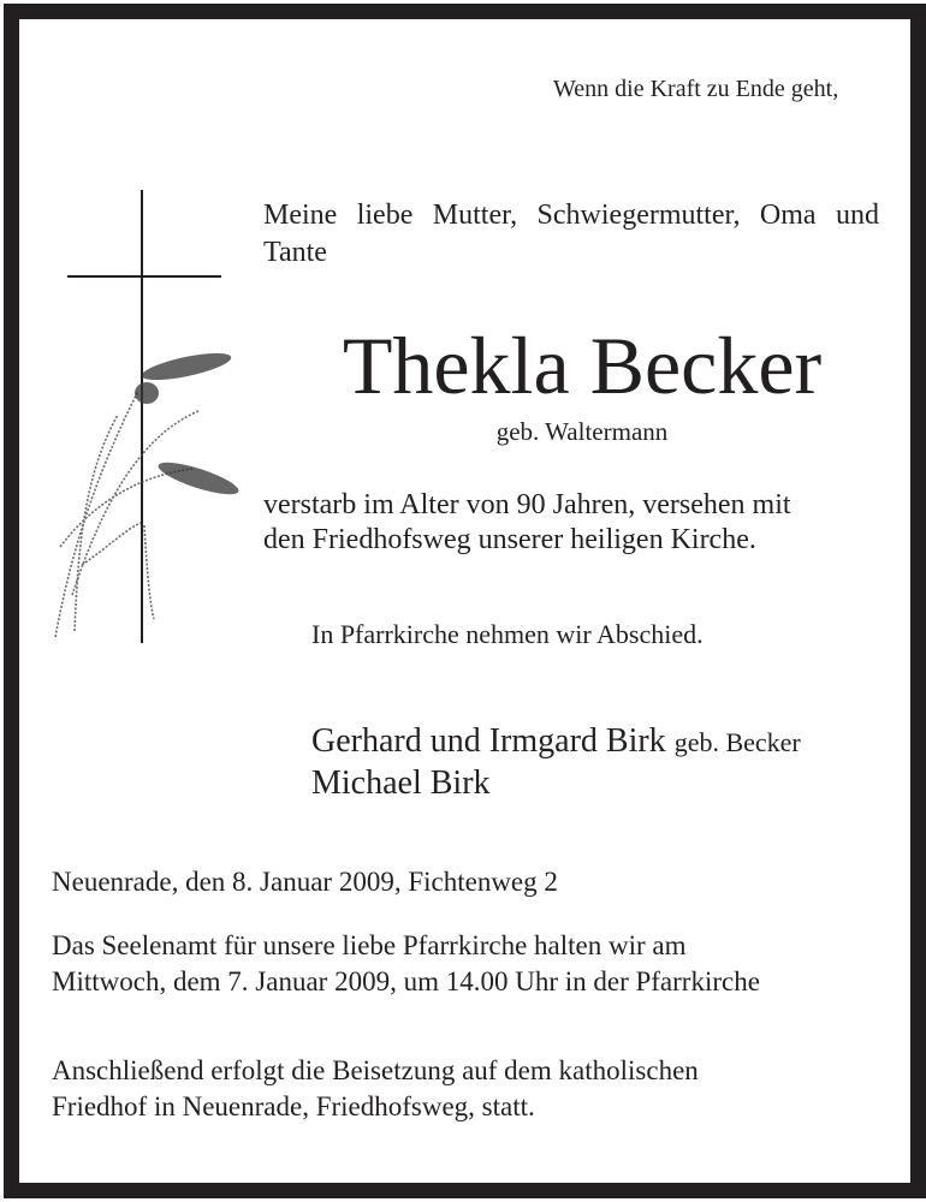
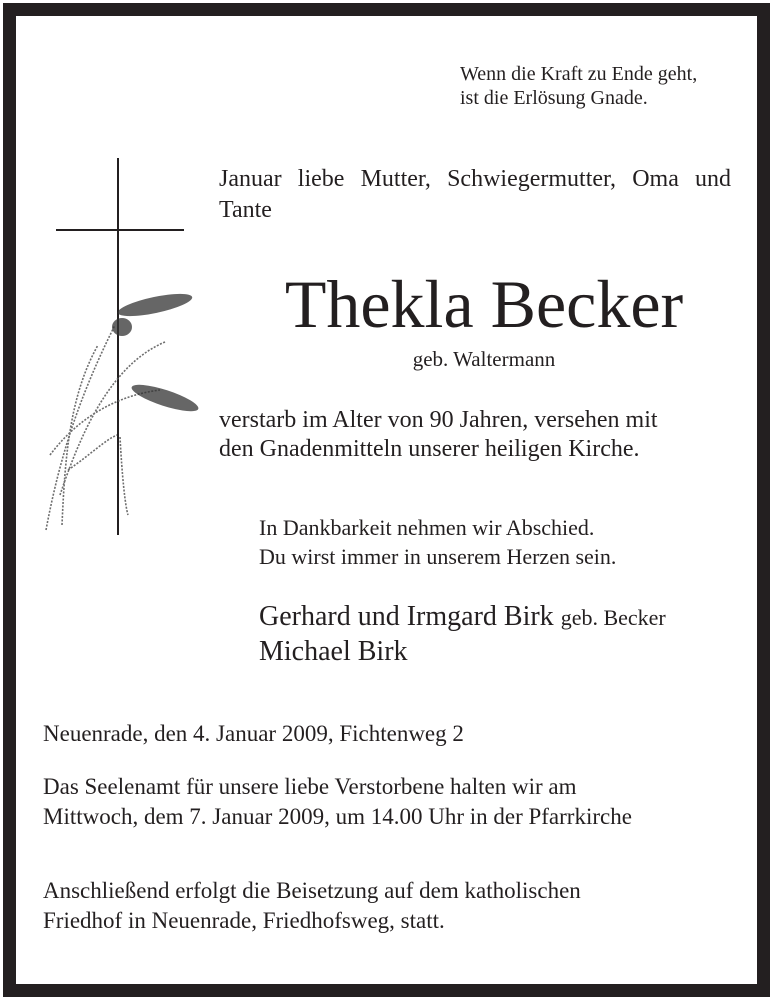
  Wenn die Kraft zu Ende geht,
+ ist die Erlösung Gnade.
- Meine liebe Mutter, Schwiegermutter, Oma und Tante
+ Januar liebe Mutter, Schwiegermutter, Oma und Tante
  Thekla Becker
  geb. Waltermann
  verstarb im Alter von 90 Jahren, versehen mit
- den Friedhofsweg unserer heiligen Kirche.
+ den Gnadenmitteln unserer heiligen Kirche.
- In Pfarrkirche nehmen wir Abschied.
+ In Dankbarkeit nehmen wir Abschied.
+ Du wirst immer in unserem Herzen sein.
  Gerhard und Irmgard Birk geb. Becker
  Michael Birk
- Neuenrade, den 8. Januar 2009, Fichtenweg 2
+ Neuenrade, den 4. Januar 2009, Fichtenweg 2
- Das Seelenamt für unsere liebe Pfarrkirche halten wir am
+ Das Seelenamt für unsere liebe Verstorbene halten wir am
  Mittwoch, dem 7. Januar 2009, um 14.00 Uhr in der Pfarrkirche
  Anschließend erfolgt die Beisetzung auf dem katholischen
  Friedhof in Neuenrade, Friedhofsweg, statt.
